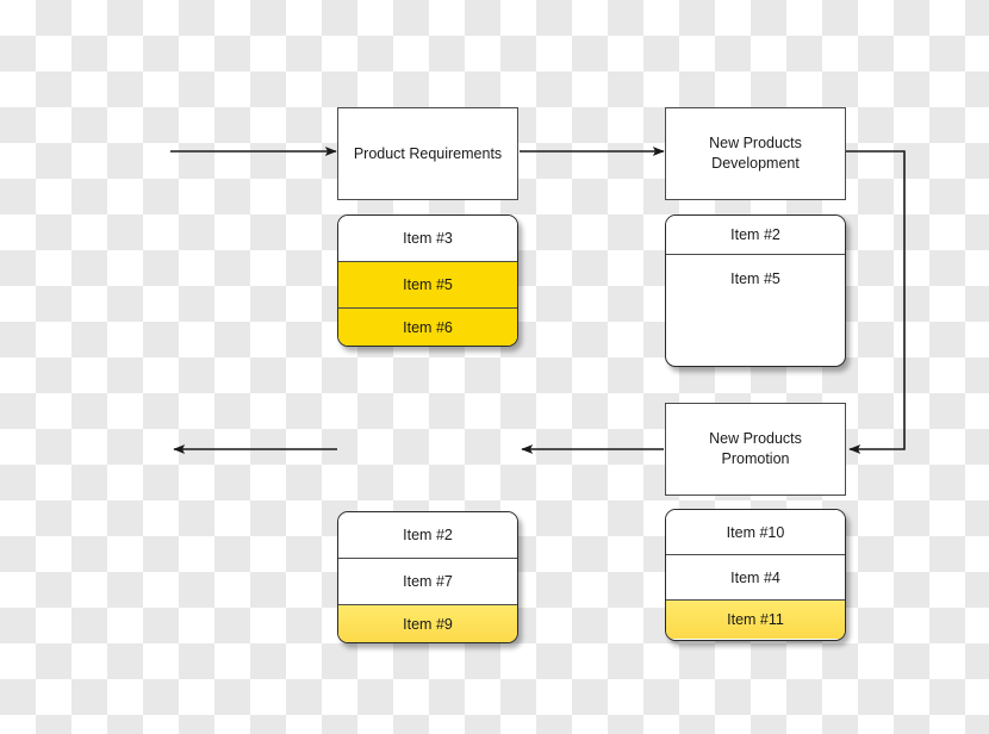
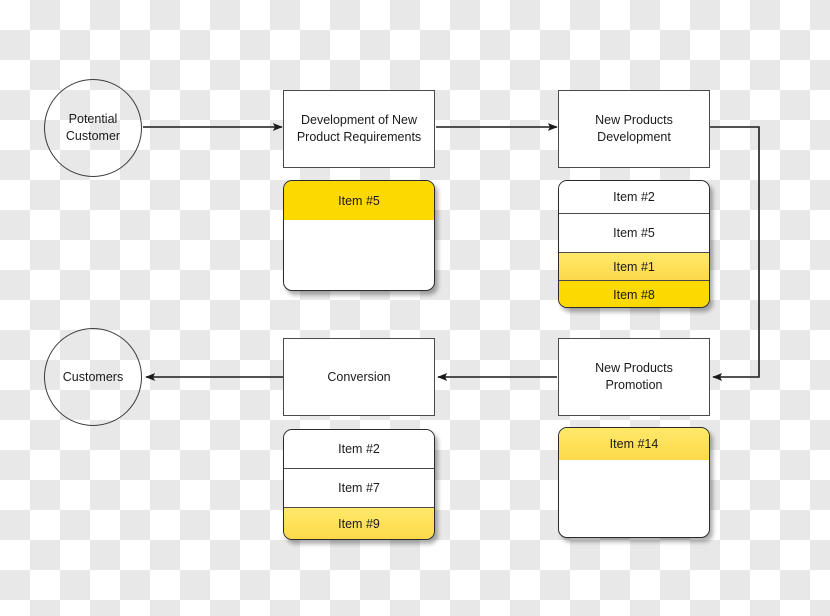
+ Potential
+ Customer
+ Development of New
  Product Requirements
- Item #3
  Item #5
- Item #6
  New Products
  Development
  Item #2
  Item #5
+ Item #1
+ Item #8
+ Customers
+ Conversion
  Item #2
  Item #7
  Item #9
  New Products
  Promotion
- Item #10
- Item #4
- Item #11
+ Item #14
